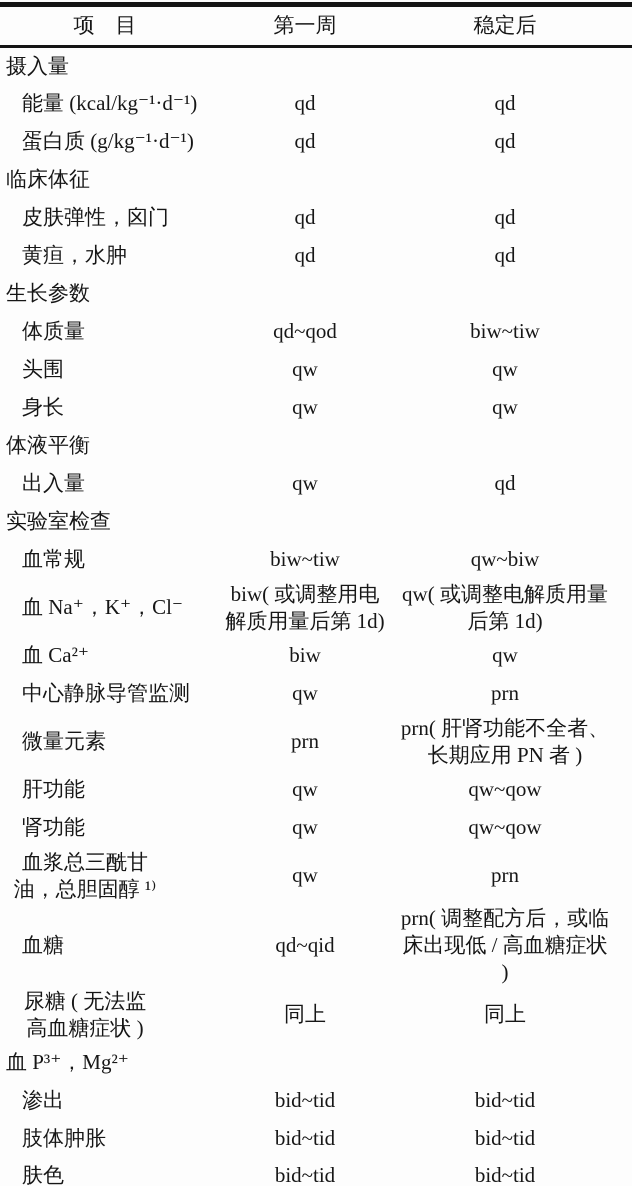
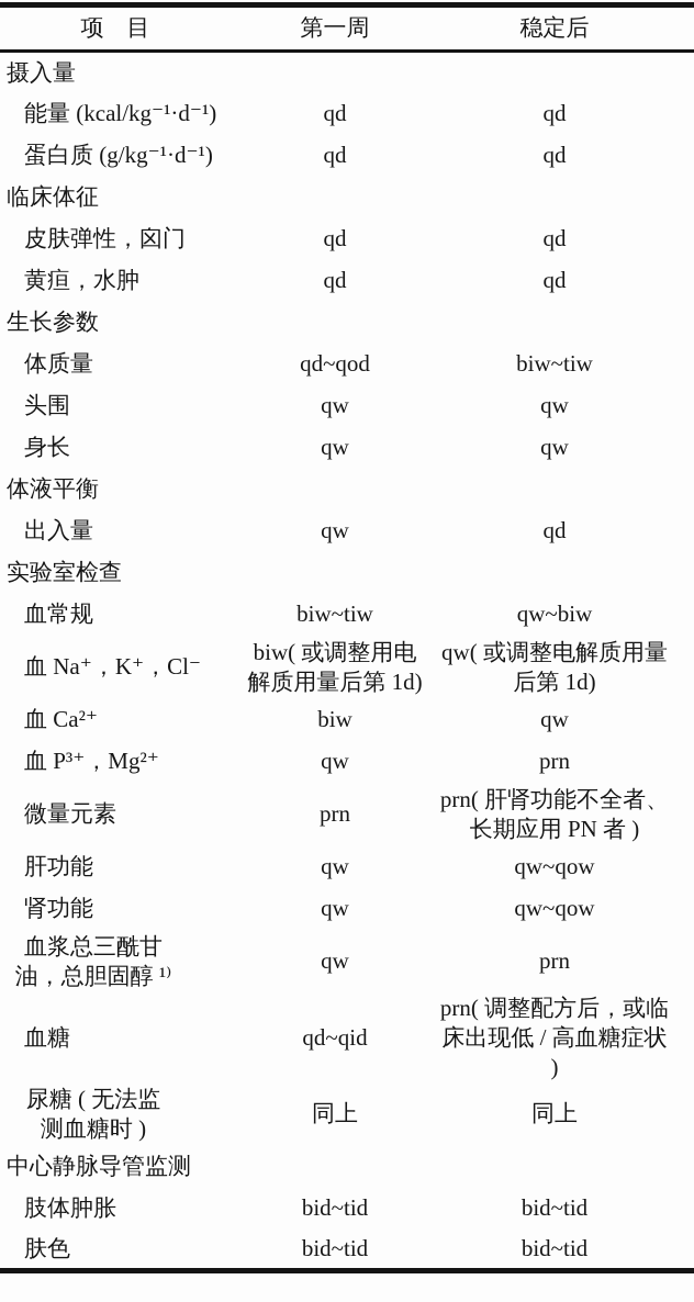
  项 目	第一周	稳定后
  摄入量
  能量 (kcal/kg⁻¹·d⁻¹)	qd	qd
  蛋白质 (g/kg⁻¹·d⁻¹)	qd	qd
  临床体征
  皮肤弹性，囟门	qd	qd
  黄疸，水肿	qd	qd
  生长参数
  体质量	qd~qod	biw~tiw
  头围	qw	qw
  身长	qw	qw
  体液平衡
  出入量	qw	qd
  实验室检查
  血常规	biw~tiw	qw~biw
  血 Na⁺，K⁺，Cl⁻	biw( 或调整用电 解质用量后第 1d)	qw( 或调整电解质用量 后第 1d)
  血 Ca²⁺	biw	qw
- 中心静脉导管监测	qw	prn
+ 血 P³⁺，Mg²⁺	qw	prn
  微量元素	prn	prn( 肝肾功能不全者、 长期应用 PN 者 )
  肝功能	qw	qw~qow
  肾功能	qw	qw~qow
  血浆总三酰甘 油，总胆固醇 ¹⁾	qw	prn
  血糖	qd~qid	prn( 调整配方后，或临 床出现低 / 高血糖症状 )
- 尿糖 ( 无法监 高血糖症状 )	同上	同上
+ 尿糖 ( 无法监 测血糖时 )	同上	同上
- 血 P³⁺，Mg²⁺
+ 中心静脉导管监测
- 渗出	bid~tid	bid~tid
  肢体肿胀	bid~tid	bid~tid
  肤色	bid~tid	bid~tid
